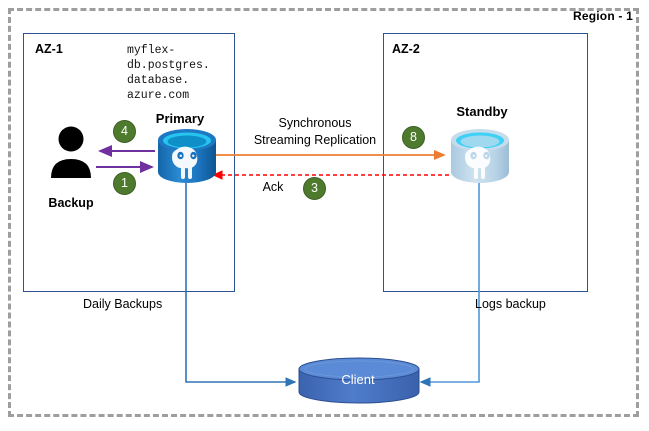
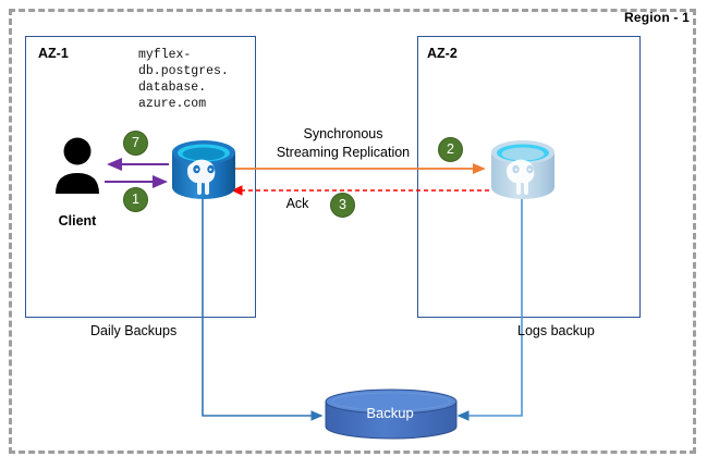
  Region - 1
  AZ-1
  AZ-2
  myflex-
  db.postgres.
  database.
  azure.com
- Primary
- Standby
- Backup
+ Client
- 4
+ 7
  1
- 8
+ 2
  3
  Synchronous
  Streaming Replication
  Ack
  Daily Backups
  Logs backup
- Client
+ Backup
